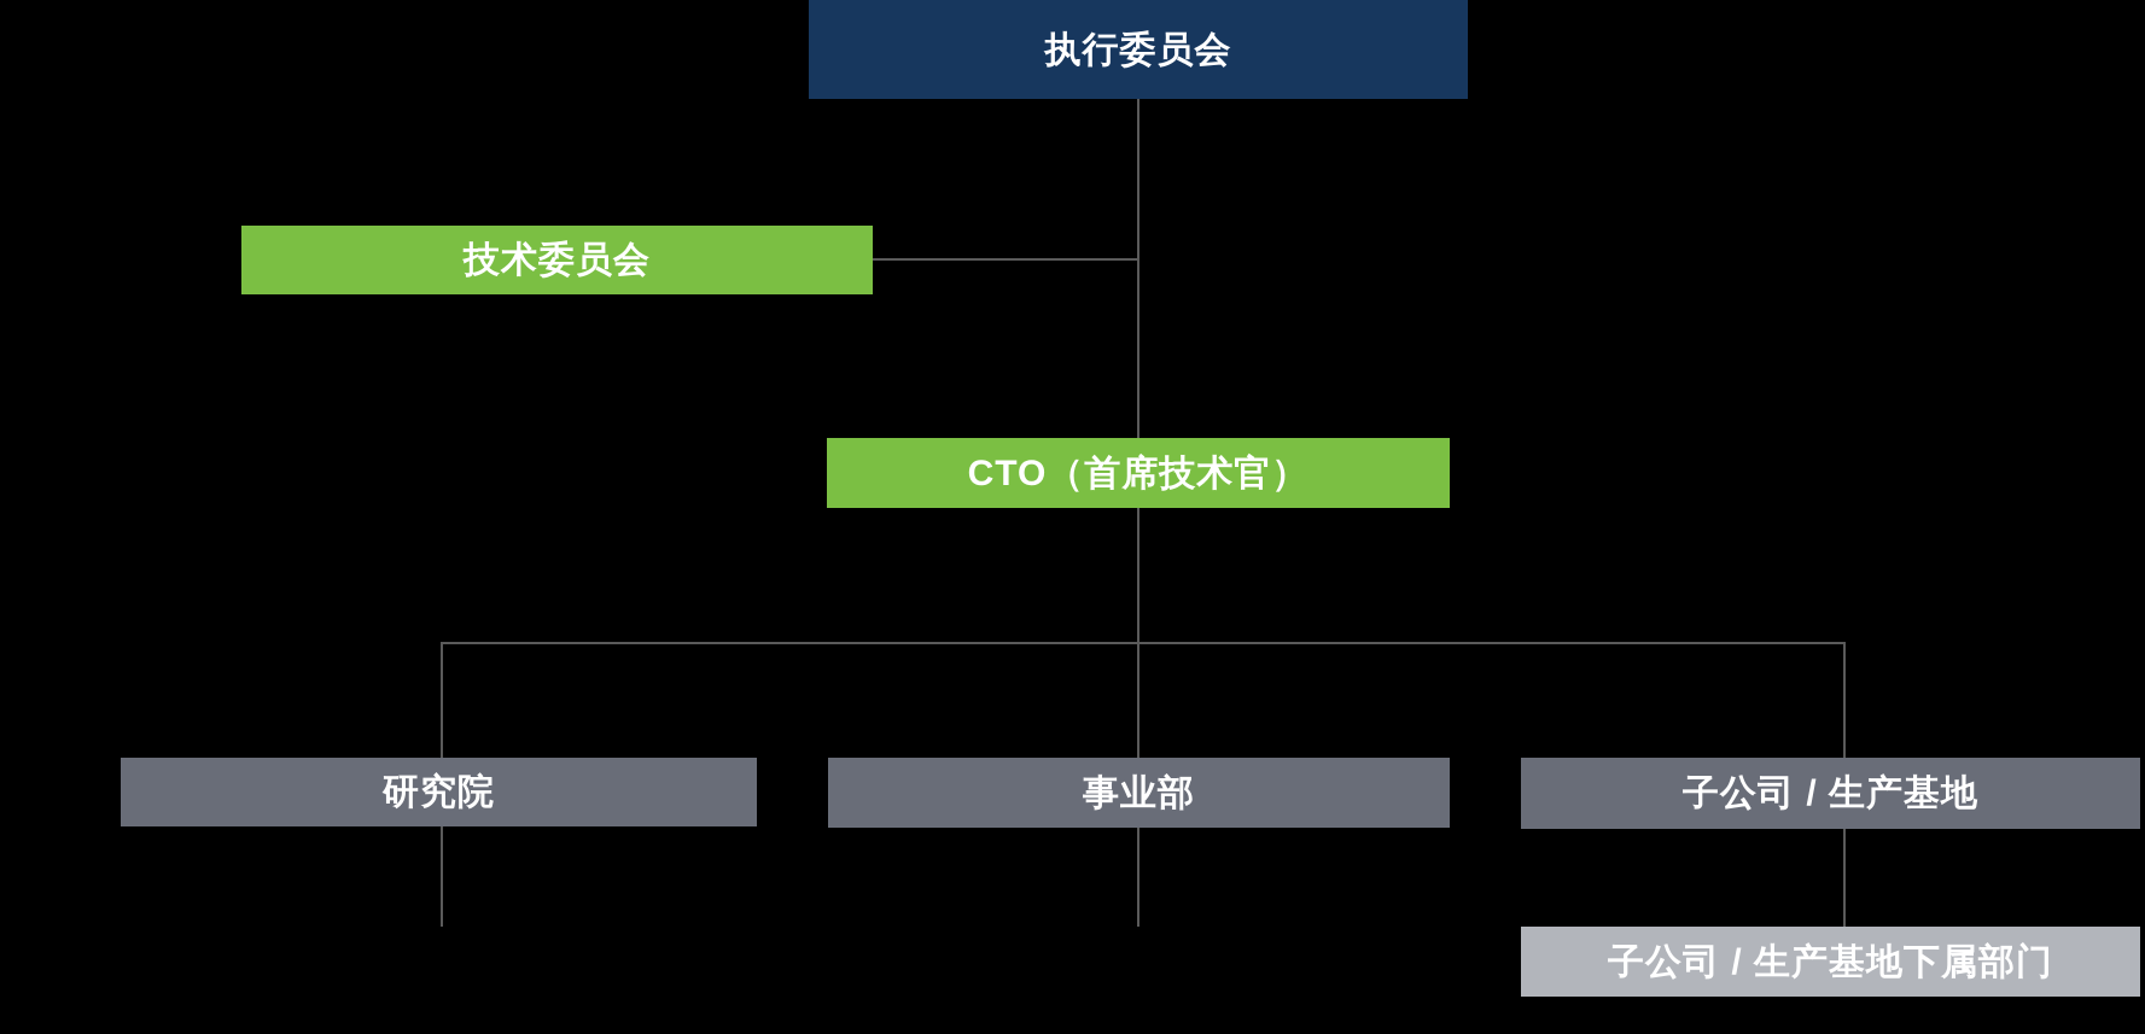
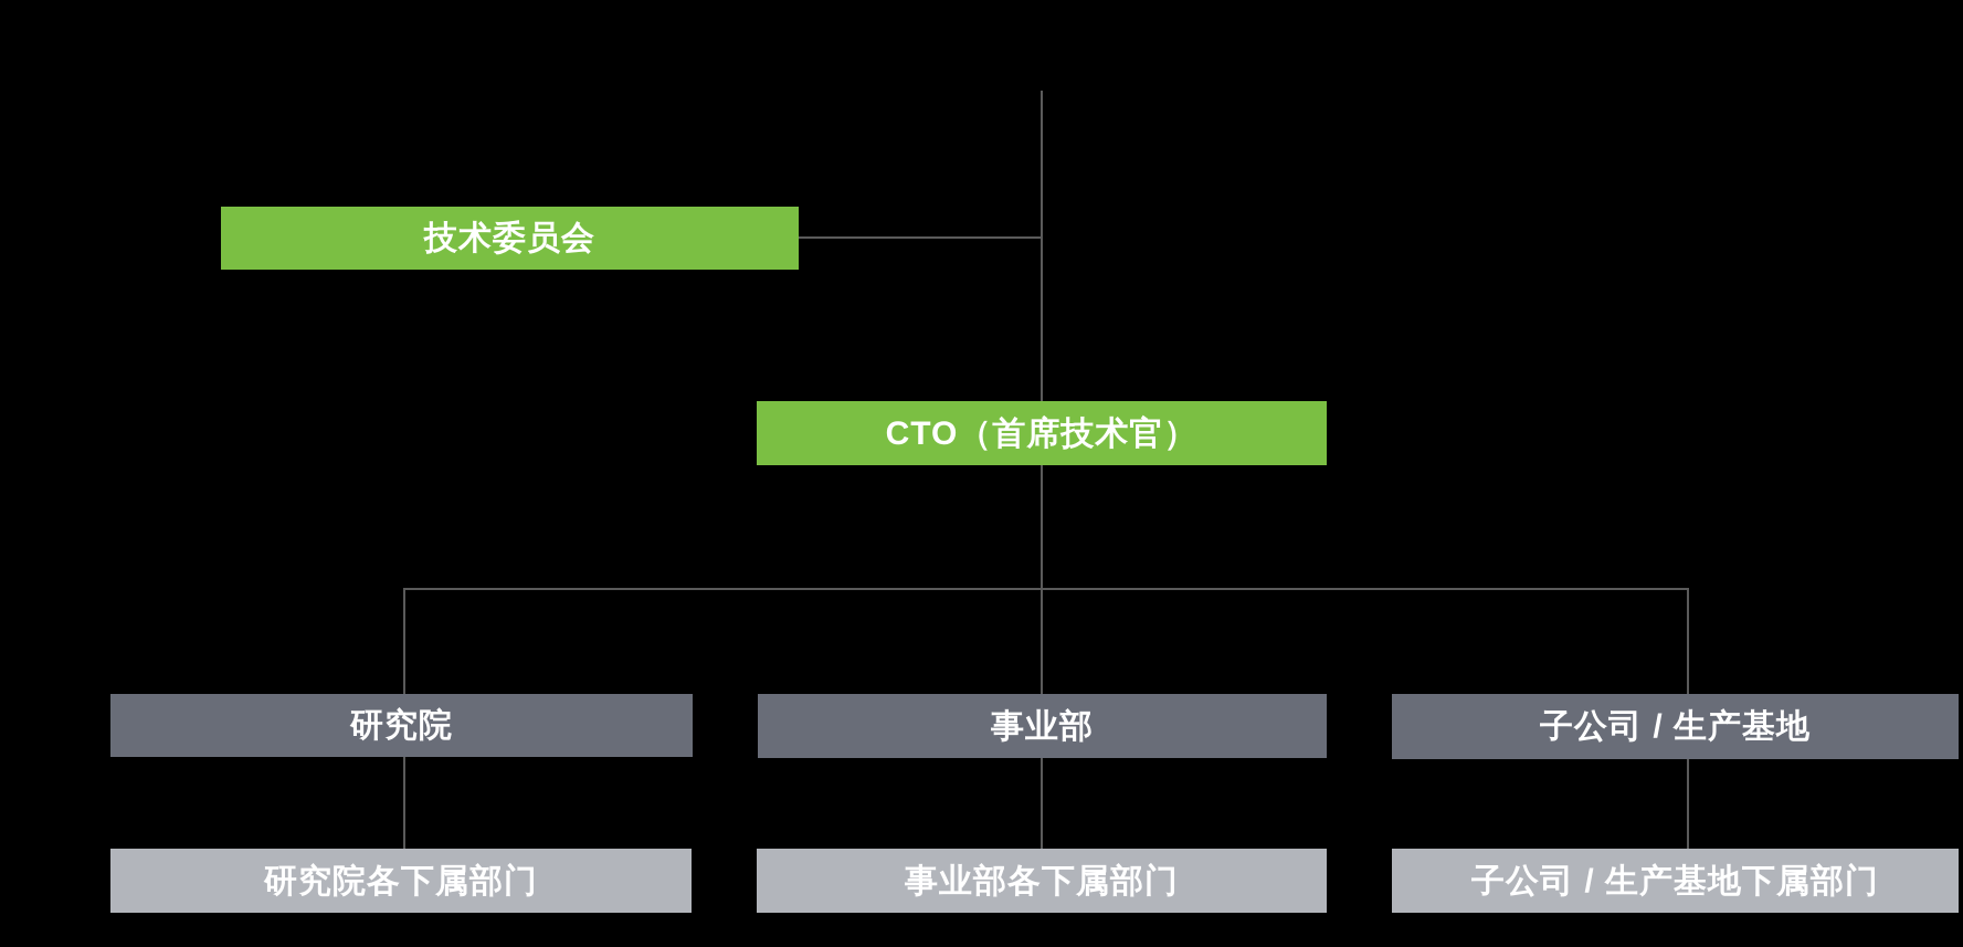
- 执行委员会
  技术委员会
  CTO（首席技术官）
  研究院
  事业部
  子公司 / 生产基地
+ 研究院各下属部门
+ 事业部各下属部门
  子公司 / 生产基地下属部门
